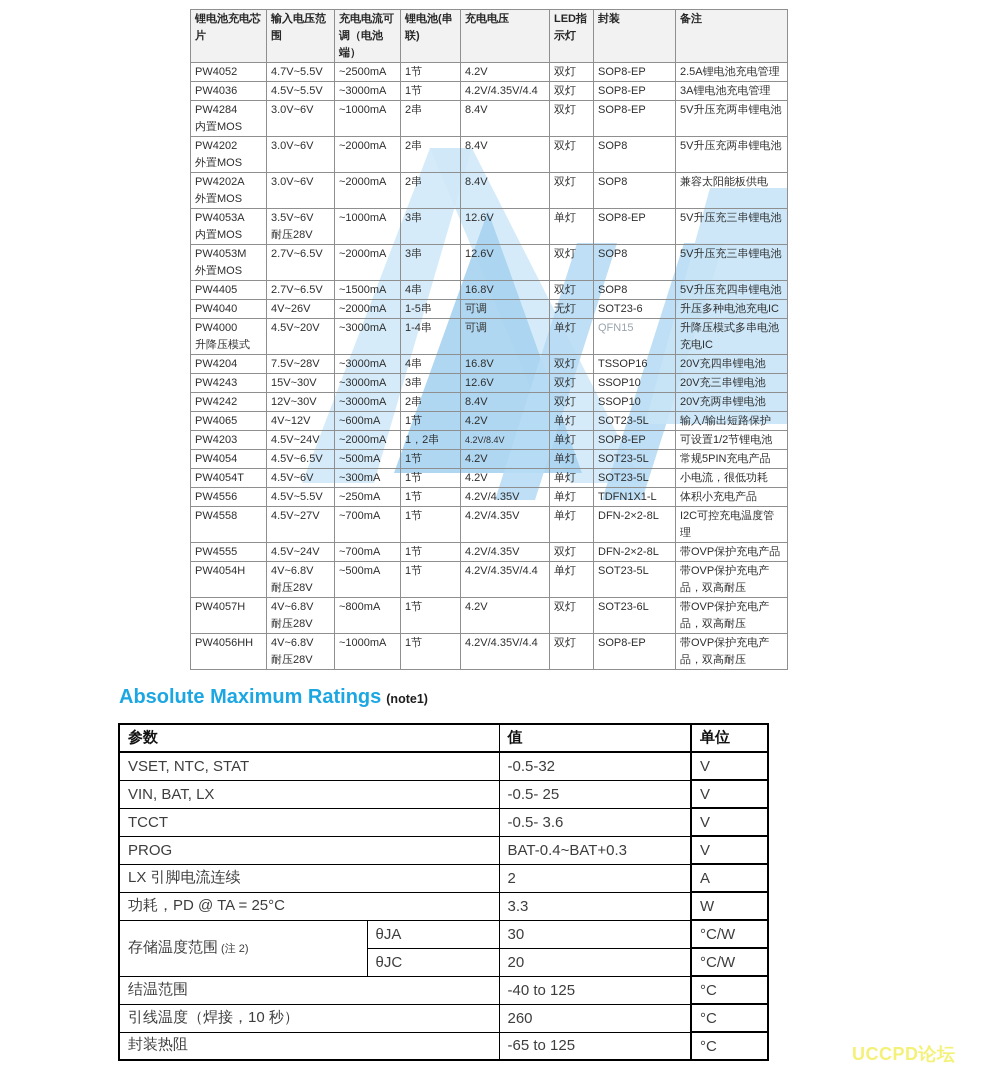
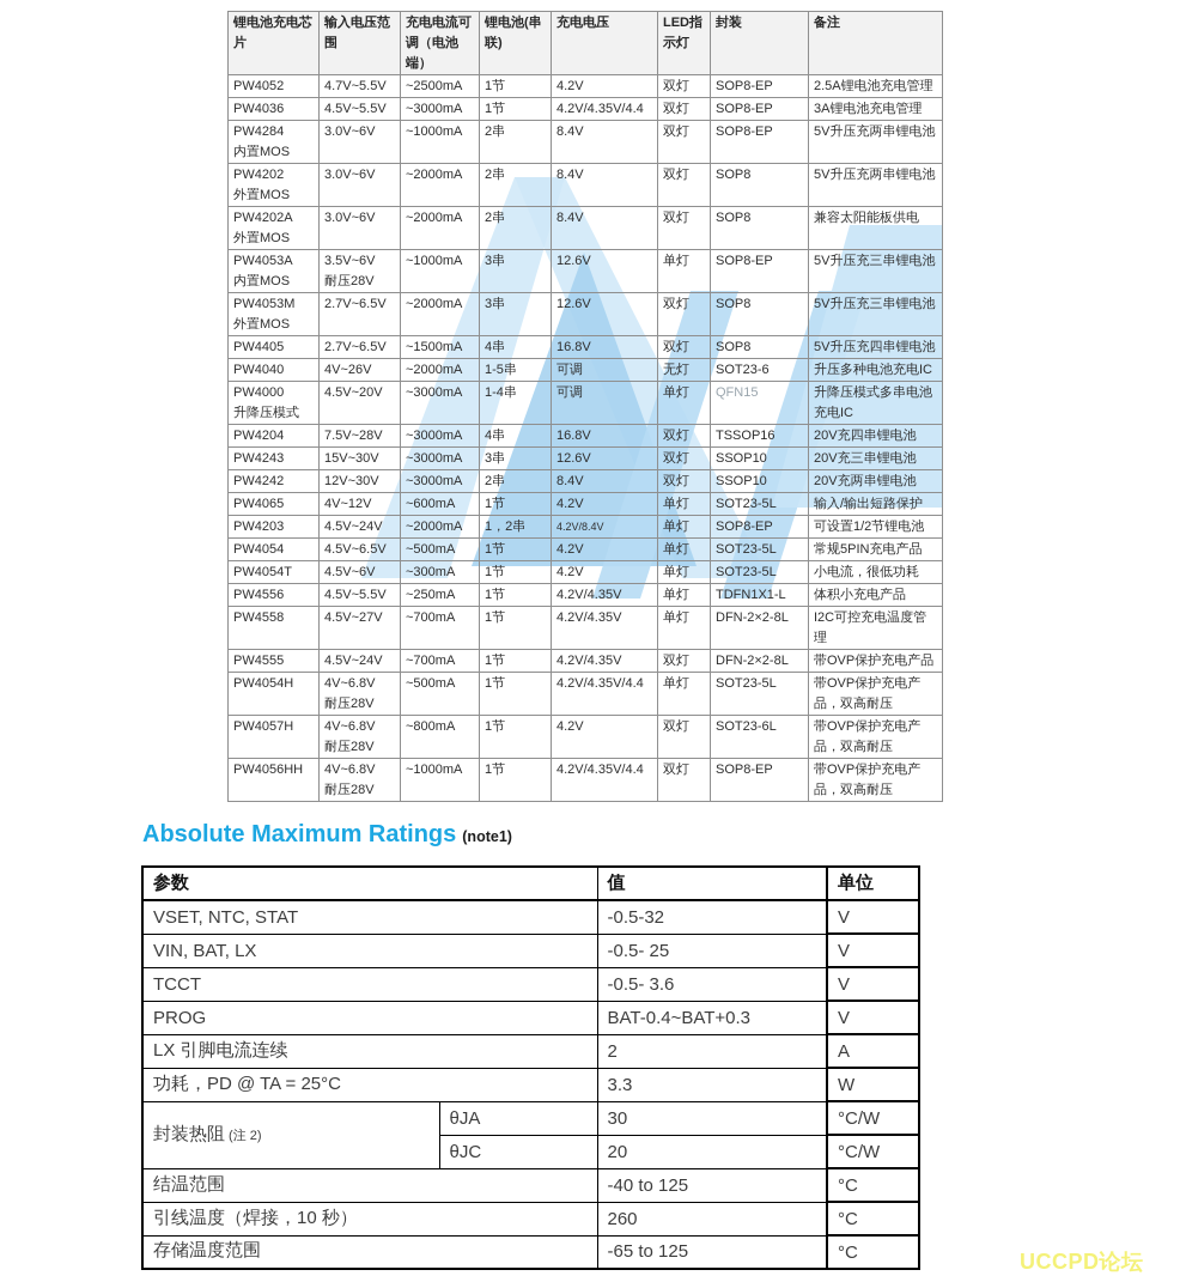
  锂电池充电芯片	输入电压范围	充电电流可调（电池端）	锂电池(串联)	充电电压	LED指示灯	封装	备注
  PW4052	4.7V~5.5V	~2500mA	1节	4.2V	双灯	SOP8-EP	2.5A锂电池充电管理
  PW4036	4.5V~5.5V	~3000mA	1节	4.2V/4.35V/4.4	双灯	SOP8-EP	3A锂电池充电管理
  PW4284 内置MOS	3.0V~6V	~1000mA	2串	8.4V	双灯	SOP8-EP	5V升压充两串锂电池
  PW4202 外置MOS	3.0V~6V	~2000mA	2串	8.4V	双灯	SOP8	5V升压充两串锂电池
  PW4202A 外置MOS	3.0V~6V	~2000mA	2串	8.4V	双灯	SOP8	兼容太阳能板供电
  PW4053A 内置MOS	3.5V~6V 耐压28V	~1000mA	3串	12.6V	单灯	SOP8-EP	5V升压充三串锂电池
  PW4053M 外置MOS	2.7V~6.5V	~2000mA	3串	12.6V	双灯	SOP8	5V升压充三串锂电池
  PW4405	2.7V~6.5V	~1500mA	4串	16.8V	双灯	SOP8	5V升压充四串锂电池
  PW4040	4V~26V	~2000mA	1-5串	可调	无灯	SOT23-6	升压多种电池充电IC
  PW4000 升降压模式	4.5V~20V	~3000mA	1-4串	可调	单灯	QFN15	升降压模式多串电池充电IC
  PW4204	7.5V~28V	~3000mA	4串	16.8V	双灯	TSSOP16	20V充四串锂电池
  PW4243	15V~30V	~3000mA	3串	12.6V	双灯	SSOP10	20V充三串锂电池
  PW4242	12V~30V	~3000mA	2串	8.4V	双灯	SSOP10	20V充两串锂电池
  PW4065	4V~12V	~600mA	1节	4.2V	单灯	SOT23-5L	输入/输出短路保护
  PW4203	4.5V~24V	~2000mA	1，2串	4.2V/8.4V	单灯	SOP8-EP	可设置1/2节锂电池
  PW4054	4.5V~6.5V	~500mA	1节	4.2V	单灯	SOT23-5L	常规5PIN充电产品
  PW4054T	4.5V~6V	~300mA	1节	4.2V	单灯	SOT23-5L	小电流，很低功耗
  PW4556	4.5V~5.5V	~250mA	1节	4.2V/4.35V	单灯	TDFN1X1-L	体积小充电产品
  PW4558	4.5V~27V	~700mA	1节	4.2V/4.35V	单灯	DFN-2×2-8L	I2C可控充电温度管理
  PW4555	4.5V~24V	~700mA	1节	4.2V/4.35V	双灯	DFN-2×2-8L	带OVP保护充电产品
  PW4054H	4V~6.8V 耐压28V	~500mA	1节	4.2V/4.35V/4.4	单灯	SOT23-5L	带OVP保护充电产品，双高耐压
  PW4057H	4V~6.8V 耐压28V	~800mA	1节	4.2V	双灯	SOT23-6L	带OVP保护充电产品，双高耐压
  PW4056HH	4V~6.8V 耐压28V	~1000mA	1节	4.2V/4.35V/4.4	双灯	SOP8-EP	带OVP保护充电产品，双高耐压
  Absolute Maximum Ratings (note1)
  参数	值	单位
  VSET, NTC, STAT	-0.5-32	V
  VIN, BAT, LX	-0.5- 25	V
  TCCT	-0.5- 3.6	V
  PROG	BAT-0.4~BAT+0.3	V
  LX 引脚电流连续	2	A
  功耗，PD @ TA = 25°C	3.3	W
- 存储温度范围 (注 2)	θJA	30	°C/W
+ 封装热阻 (注 2)	θJA	30	°C/W
  θJC	20	°C/W
  结温范围	-40 to 125	°C
  引线温度（焊接，10 秒）	260	°C
- 封装热阻	-65 to 125	°C
+ 存储温度范围	-65 to 125	°C
  UCCPD论坛
